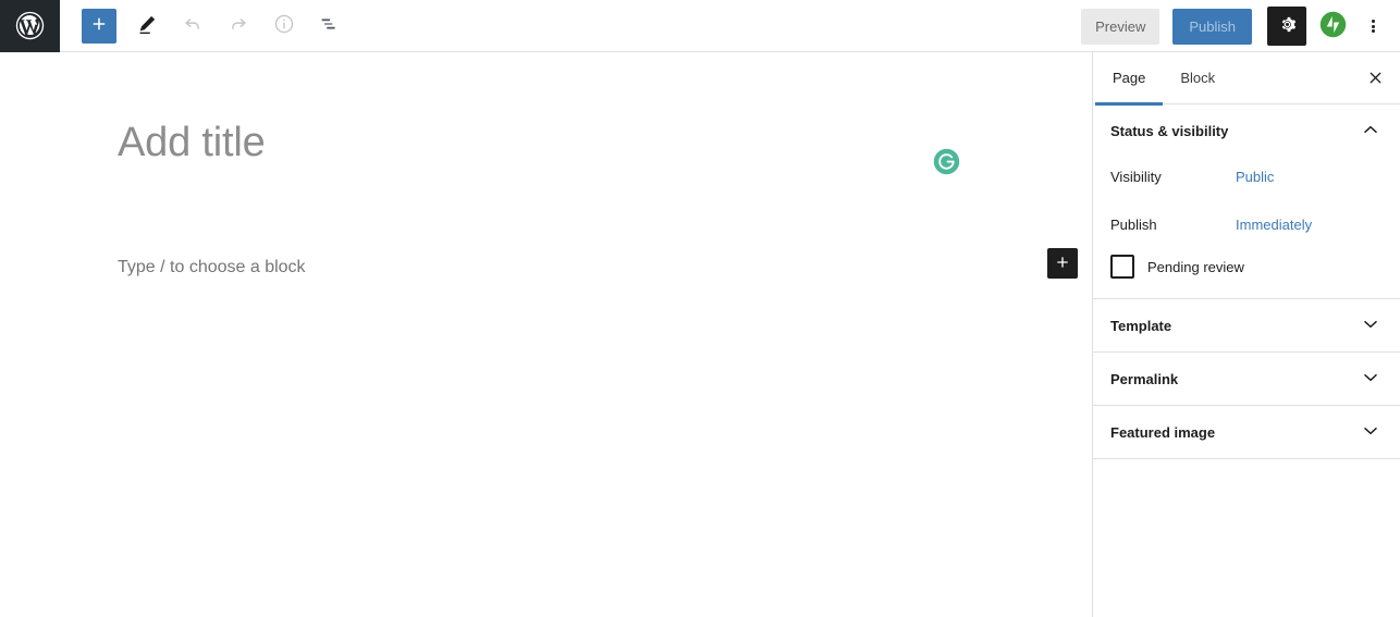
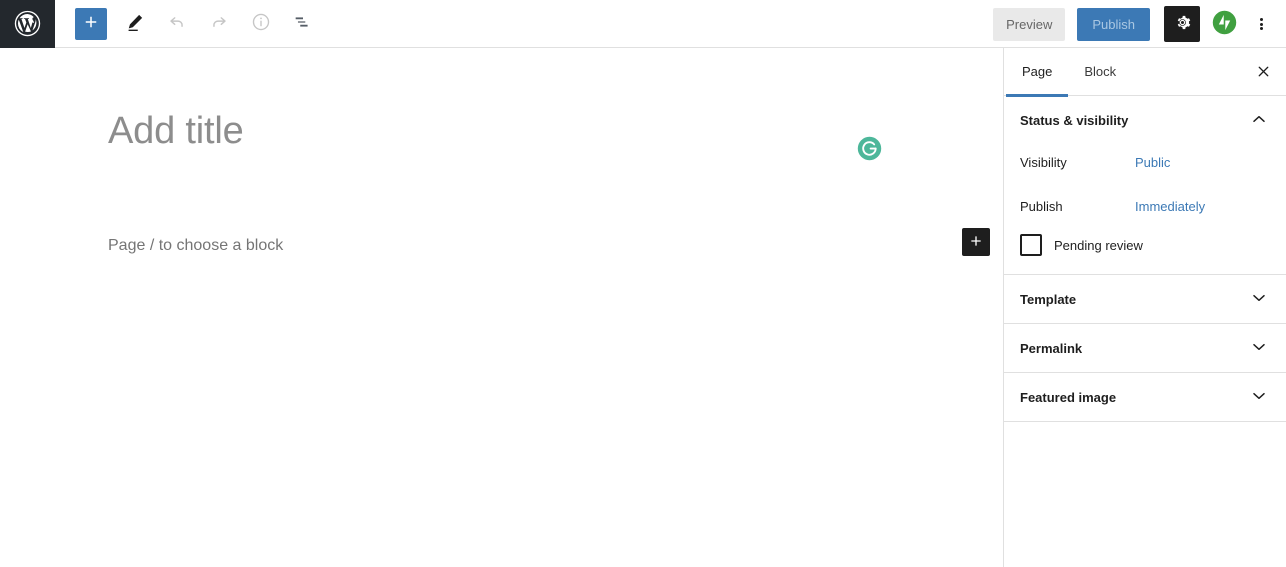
  Preview
  Publish
  Add title
- Type / to choose a block
+ Page / to choose a block
  Page
  Block
  Status & visibility
  Visibility
  Public
  Publish
  Immediately
  Pending review
  Template
  Permalink
  Featured image
